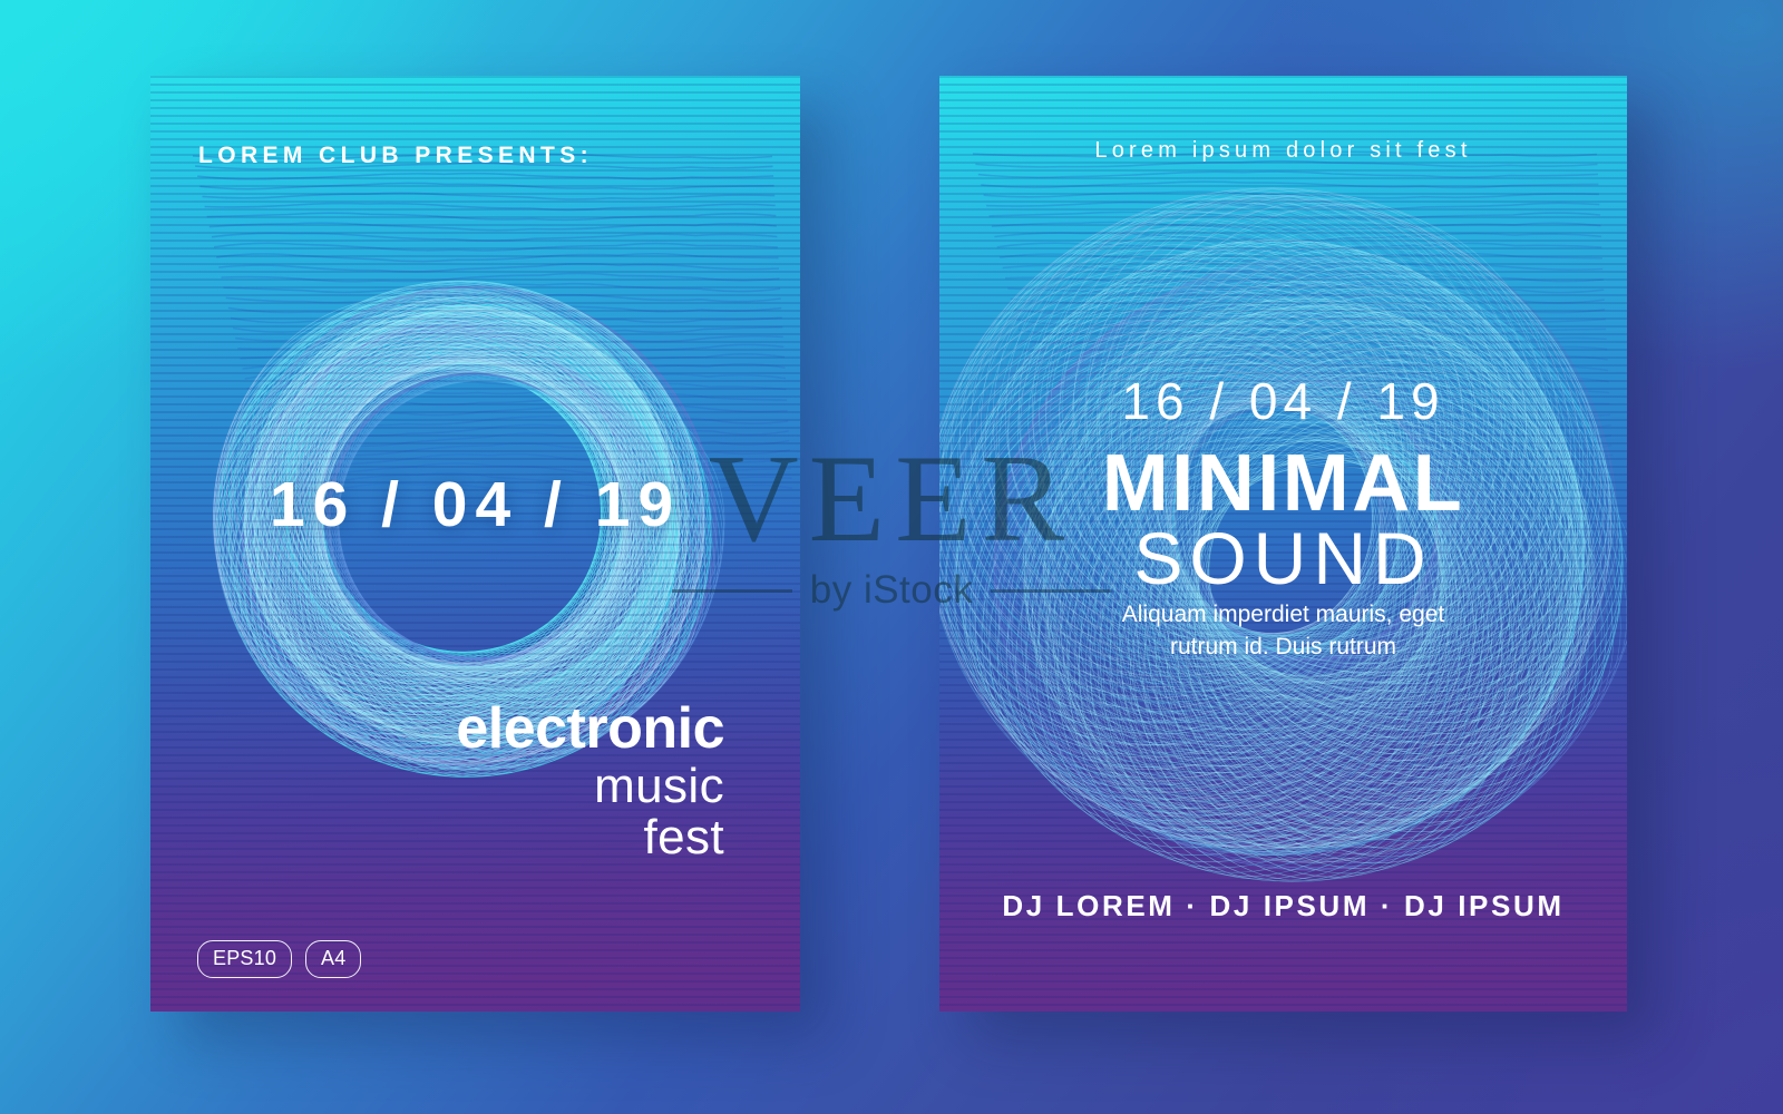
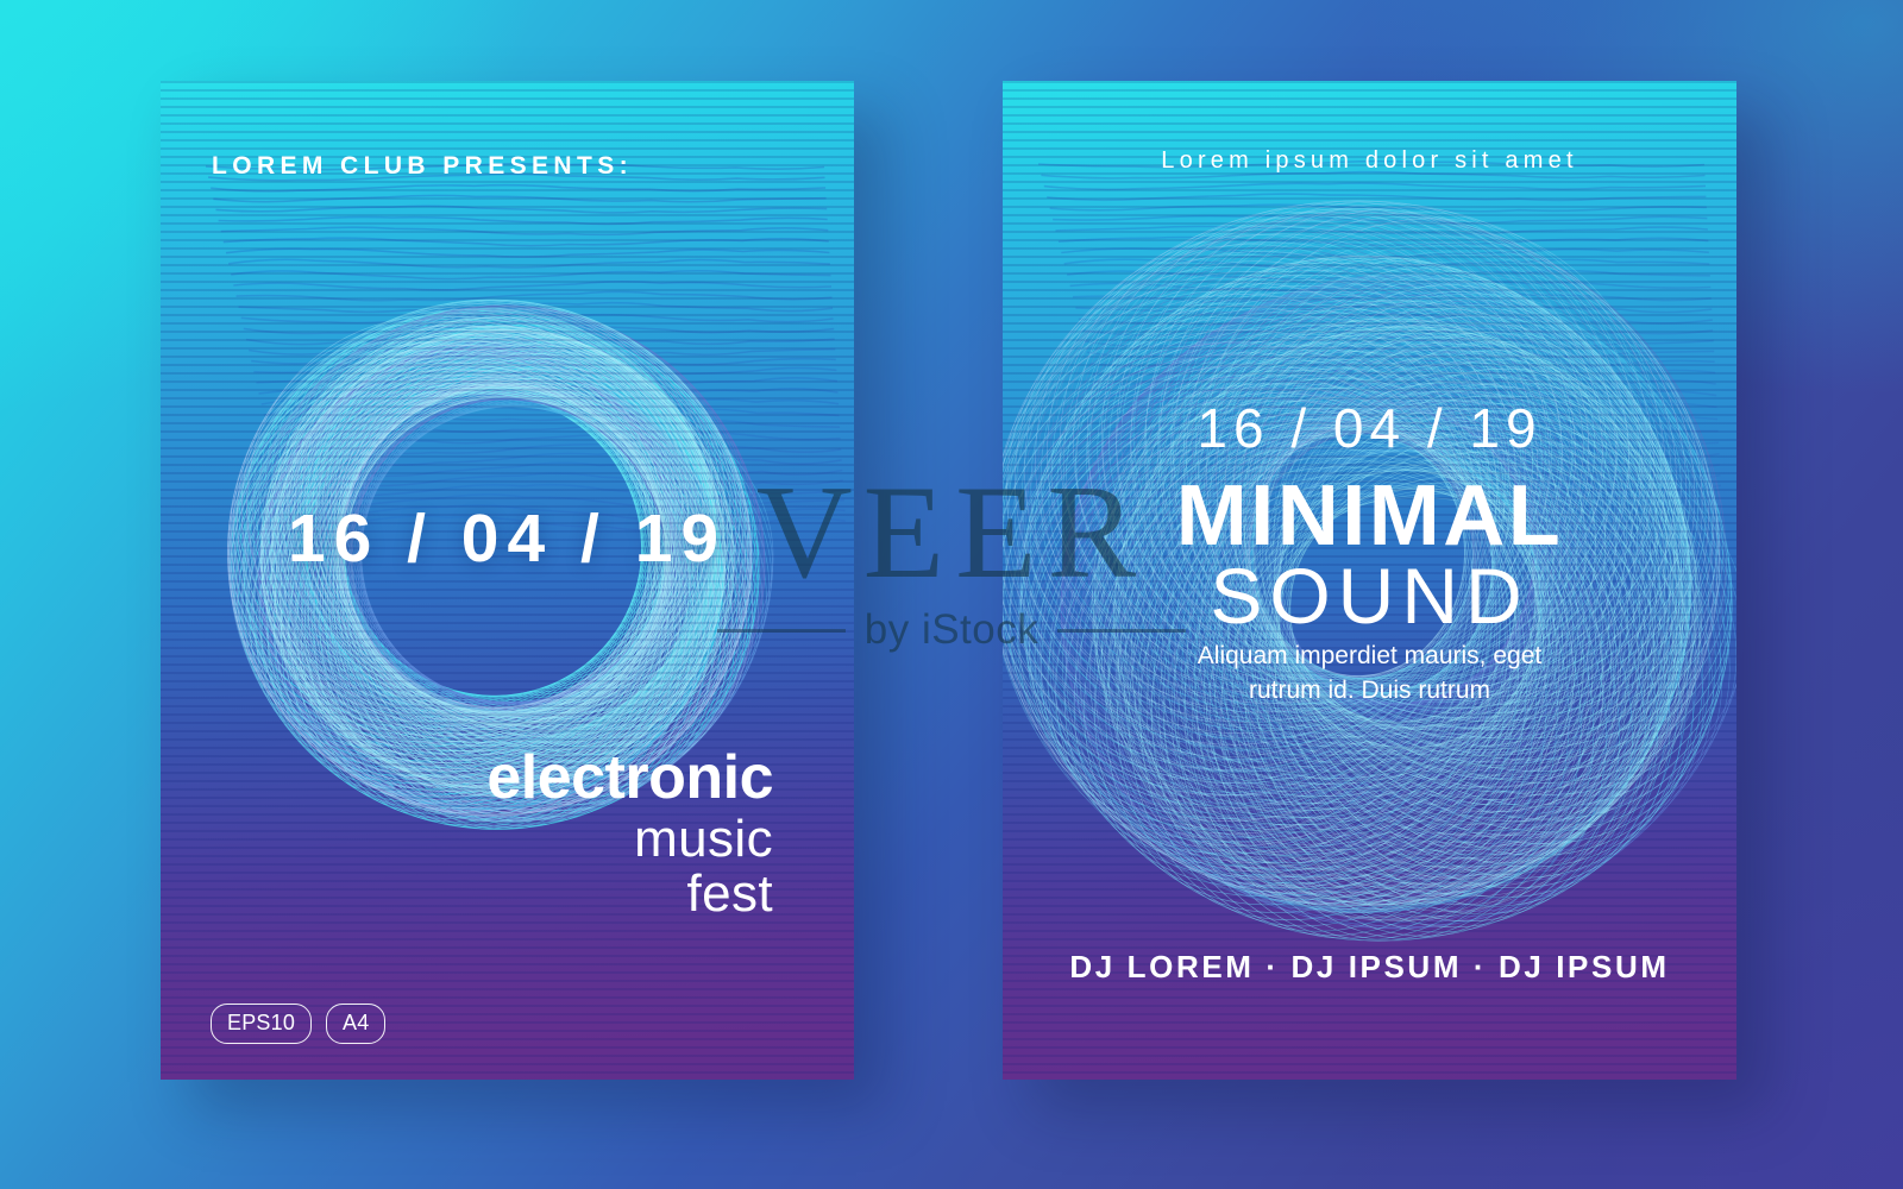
  LOREM CLUB PRESENTS:
  16 / 04 / 19
  electronic
  music
  fest
  EPS10
  A4
- Lorem ipsum dolor sit fest
+ Lorem ipsum dolor sit amet
  16 / 04 / 19
  MINIMAL
  SOUND
  Aliquam imperdiet mauris, eget
  rutrum id. Duis rutrum
  DJ LOREM · DJ IPSUM · DJ IPSUM
  VEER
  by iStock
